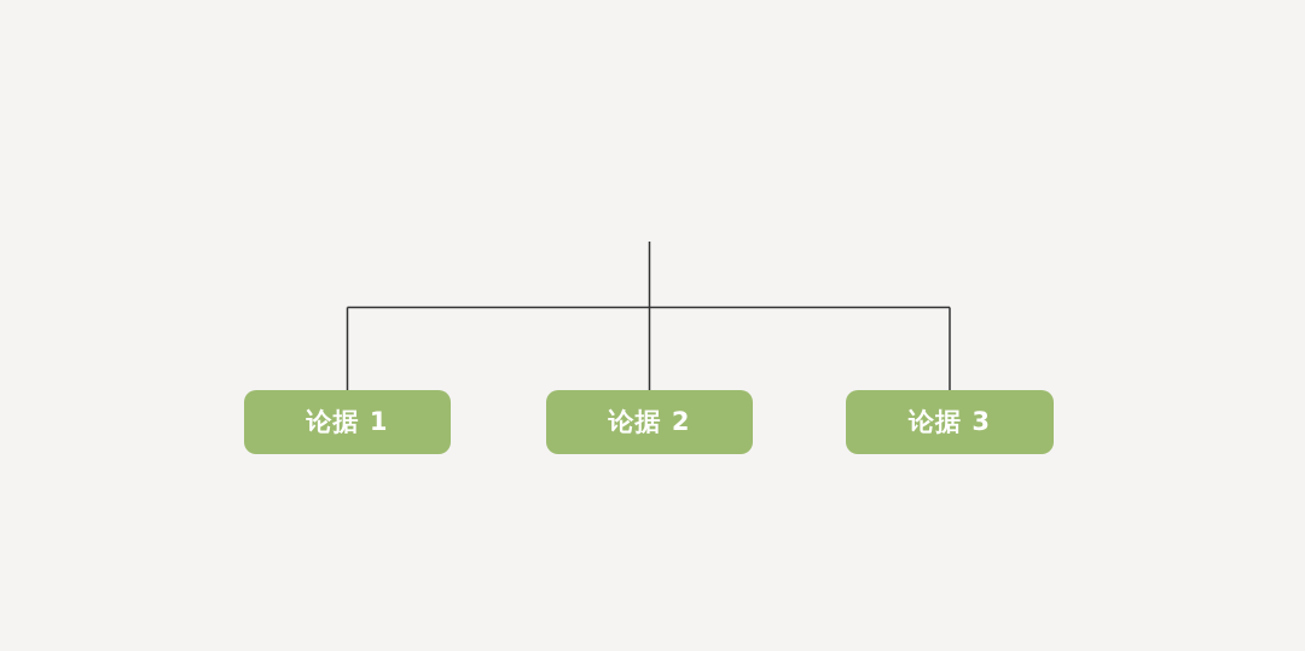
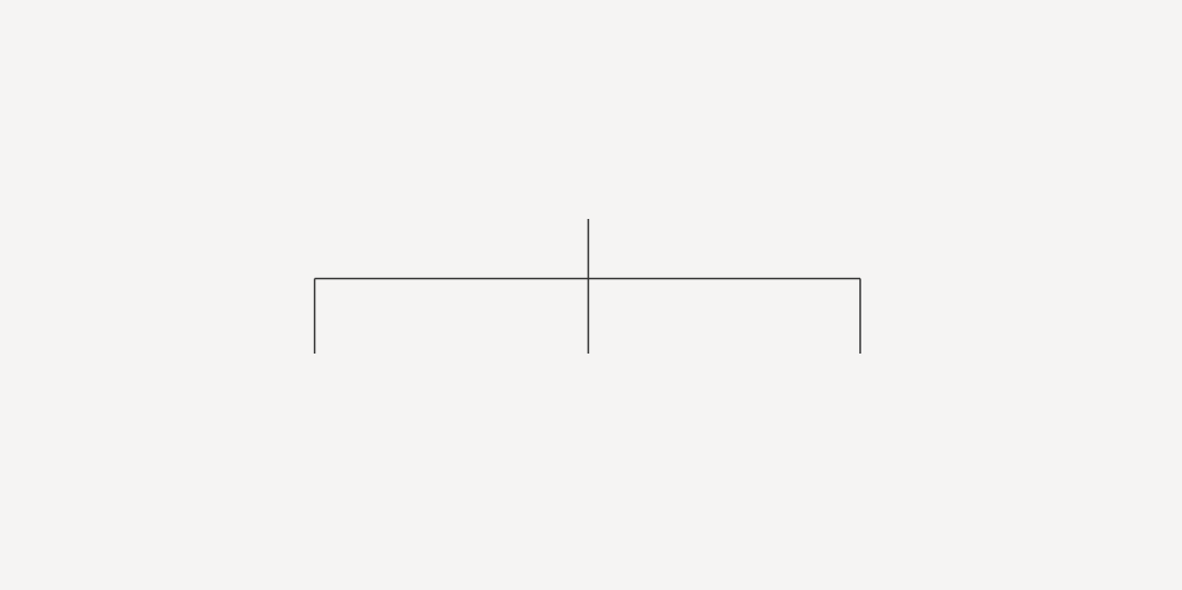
- 论据 1
- 论据 2
- 论据 3
